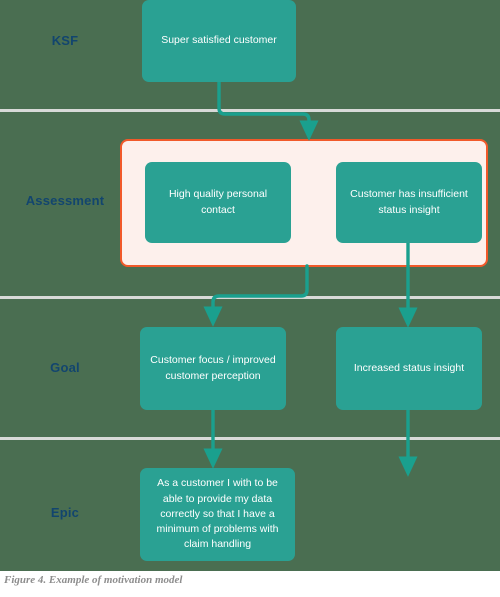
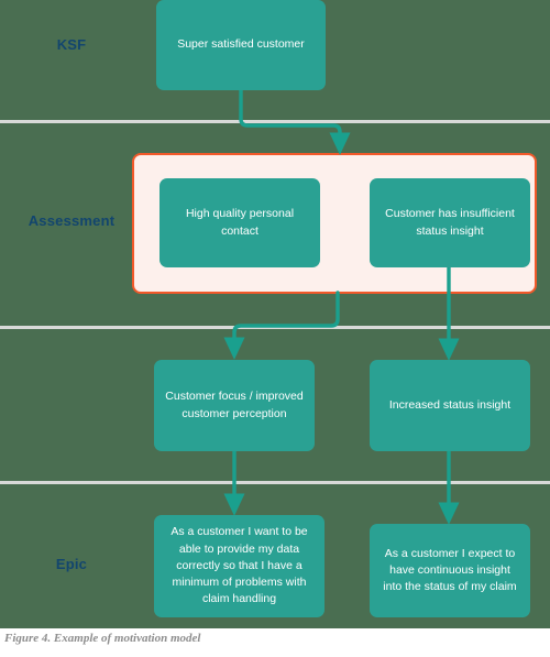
  KSF
  Assessment
- Goal
  Epic
  Super satisfied customer
  High quality personal contact
  Customer has insufficient status insight
  Customer focus / improved customer perception
  Increased status insight
- As a customer I with to be able to provide my data correctly so that I have a minimum of problems with claim handling
+ As a customer I want to be able to provide my data correctly so that I have a minimum of problems with claim handling
+ As a customer I expect to have continuous insight into the status of my claim
  Figure 4. Example of motivation model
